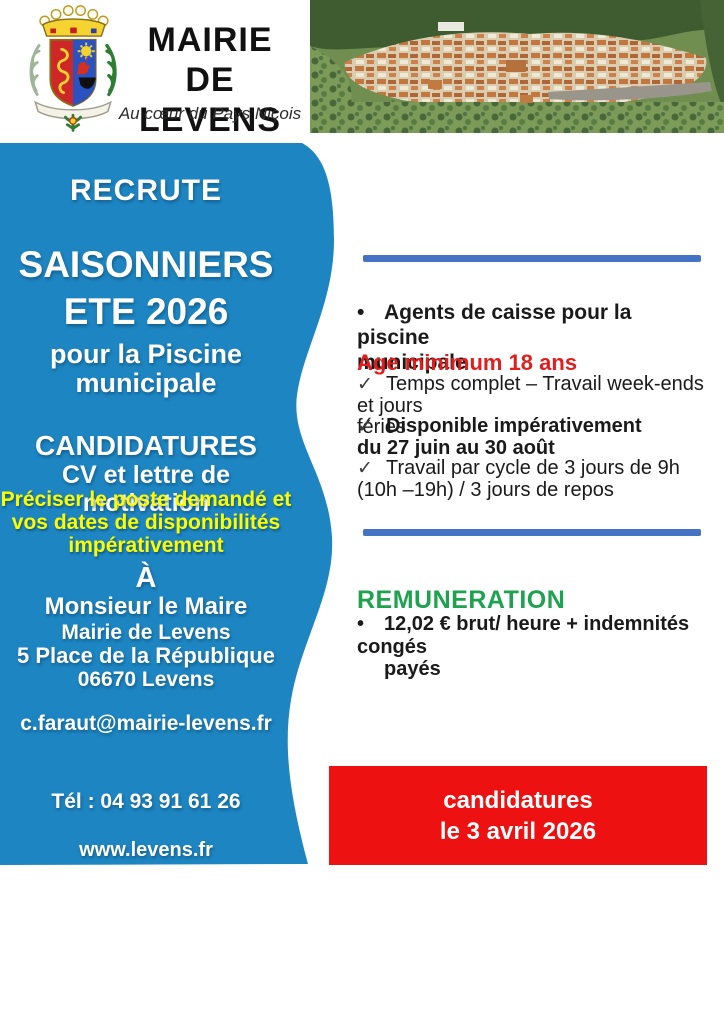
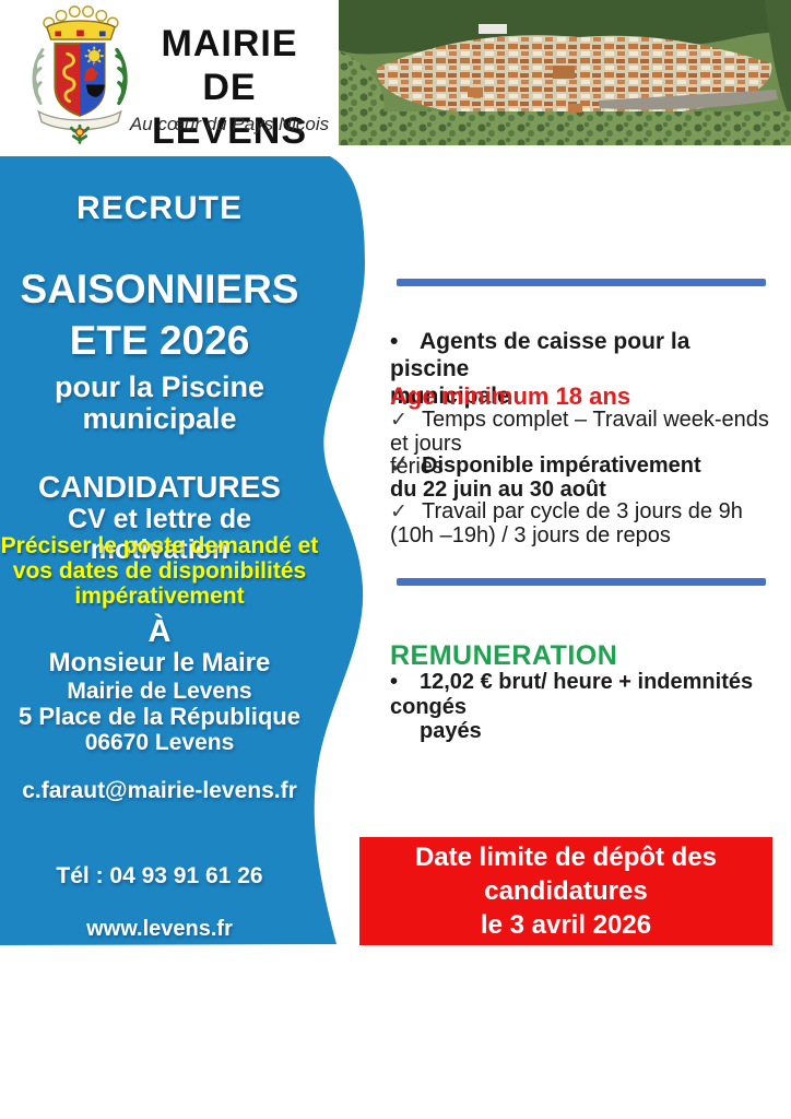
  MAIRIE
  DE LEVENS
  Au cœur du Pays Niçois
  RECRUTE
  SAISONNIERS
  ETE 2026
  pour la Piscine
  municipale
  CANDIDATURES
  CV et lettre de motivation
  Préciser le poste demandé et
  vos dates de disponibilités
  impérativement
  À
  Monsieur le Maire
  Mairie de Levens
  5 Place de la République
  06670 Levens
  c.faraut@mairie-levens.fr
  Tél : 04 93 91 61 26
  www.levens.fr
  • Agents de caisse pour la piscine
  municipale
  Age minimum 18 ans
  ✓ Temps complet – Travail week-ends et jours
  fériés
  ✓ Disponible impérativement
- du 27 juin au 30 août
+ du 22 juin au 30 août
  ✓ Travail par cycle de 3 jours de 9h
  (10h –19h) / 3 jours de repos
  REMUNERATION
  • 12,02 € brut/ heure + indemnités congés
  payés
+ Date limite de dépôt des
  candidatures
  le 3 avril 2026
